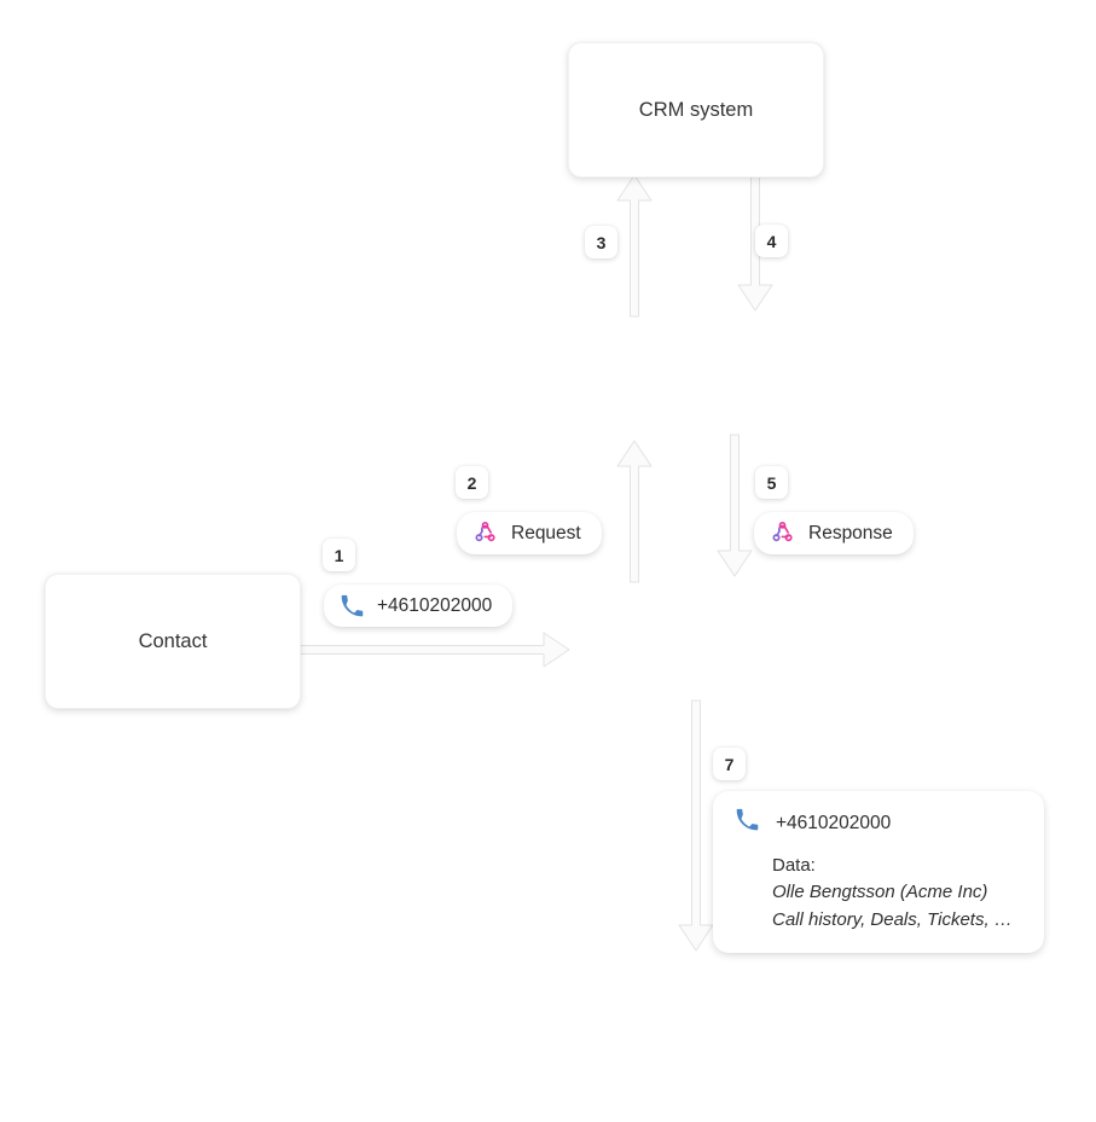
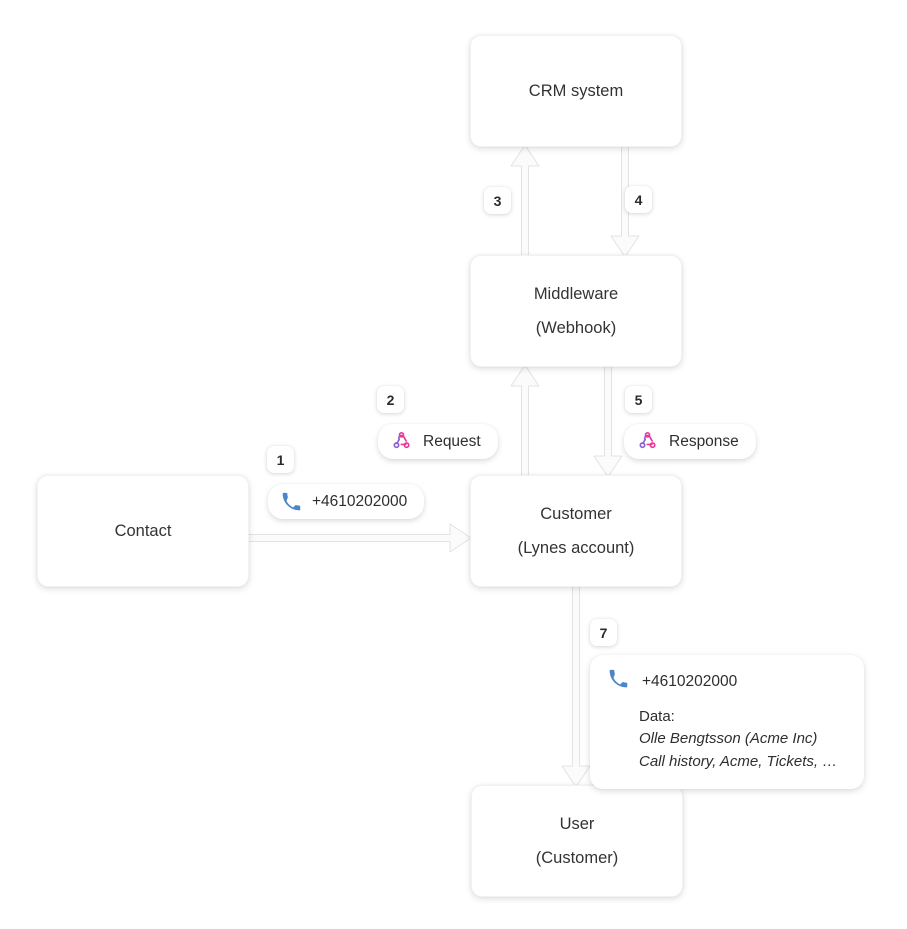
  CRM system
+ Middleware
+ (Webhook)
  Contact
+ Customer
+ (Lynes account)
+ User
+ (Customer)
  1
  2
  3
  4
  5
  7
  +4610202000
  Request
  Response
  +4610202000
  Data:
  Olle Bengtsson (Acme Inc)
- Call history, Deals, Tickets, …
+ Call history, Acme, Tickets, …
